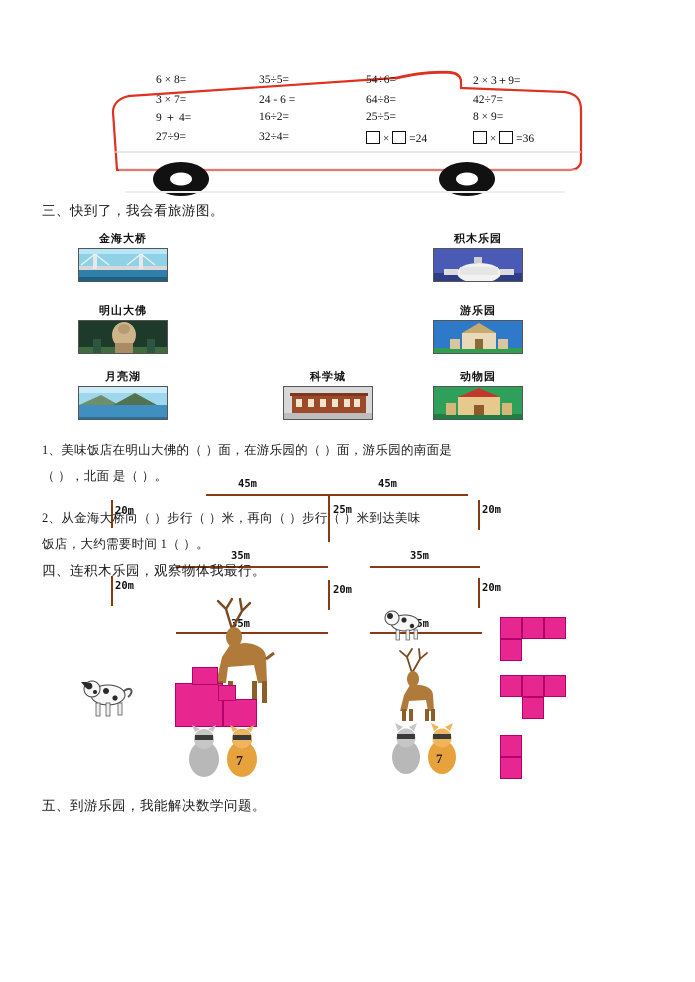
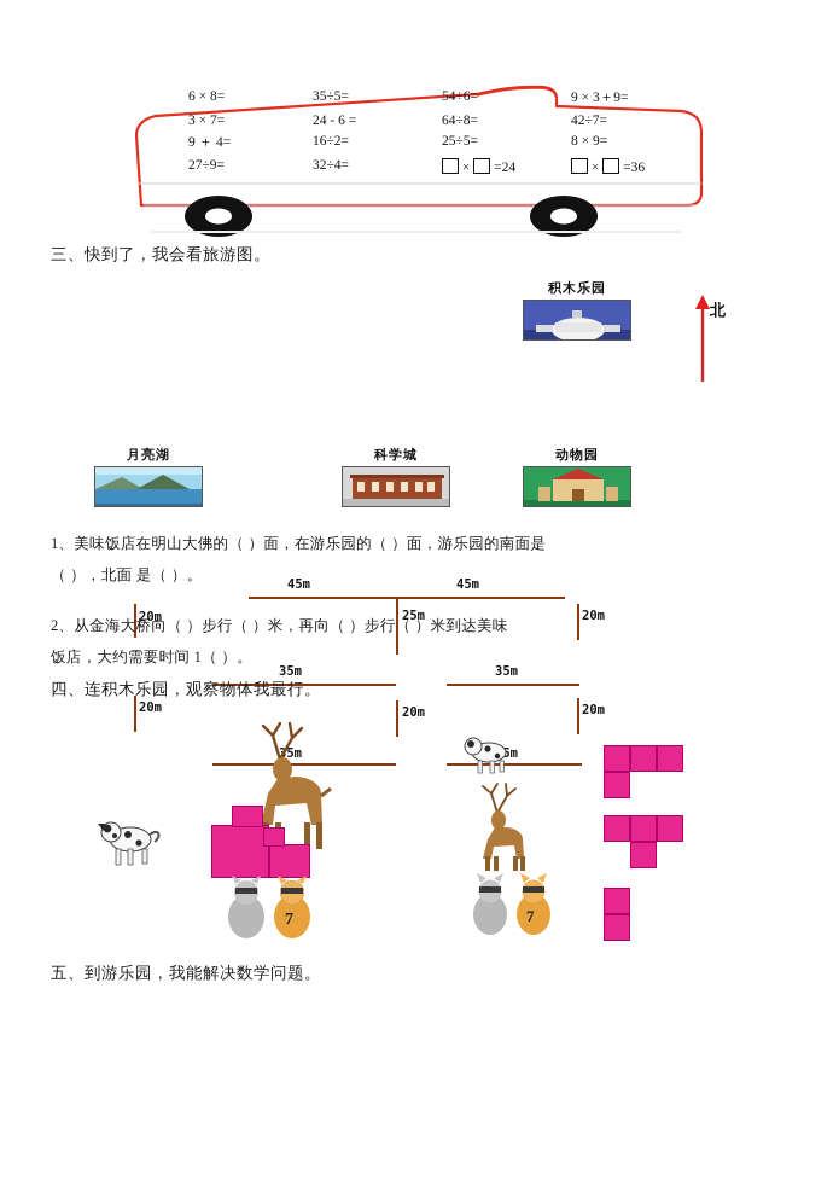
  6 × 8=
  35÷5=
  54÷6=
- 2 × 3＋9=
+ 9 × 3＋9=
  3 × 7=
  24 - 6 =
  64÷8=
  42÷7=
  9 ＋ 4=
  16÷2=
  25÷5=
  8 × 9=
  27÷9=
  32÷4=
  × =24
  × =36
  三、快到了，我会看旅游图。
- 金海大桥
  积木乐园
  45m
  45m
  25m
  20m
  20m
  20m
  20m
  20m
  35m
  35m
- 明山大佛
- 游乐园
  月亮湖
  科学城
  动物园
+ 北
  1、美味饭店在明山大佛的（ ）面，在游乐园的（ ）面，游乐园的南面是
  （ ），北面 是（ ）。
  2、从金海大桥向（ ）步行（ ）米，再向（ ）步行（ ）米到达美味
  饭店，大约需要时间 1（ ）。
  四、连积木乐园，观察物体我最行。
  7
  7
  五、到游乐园，我能解决数学问题。
